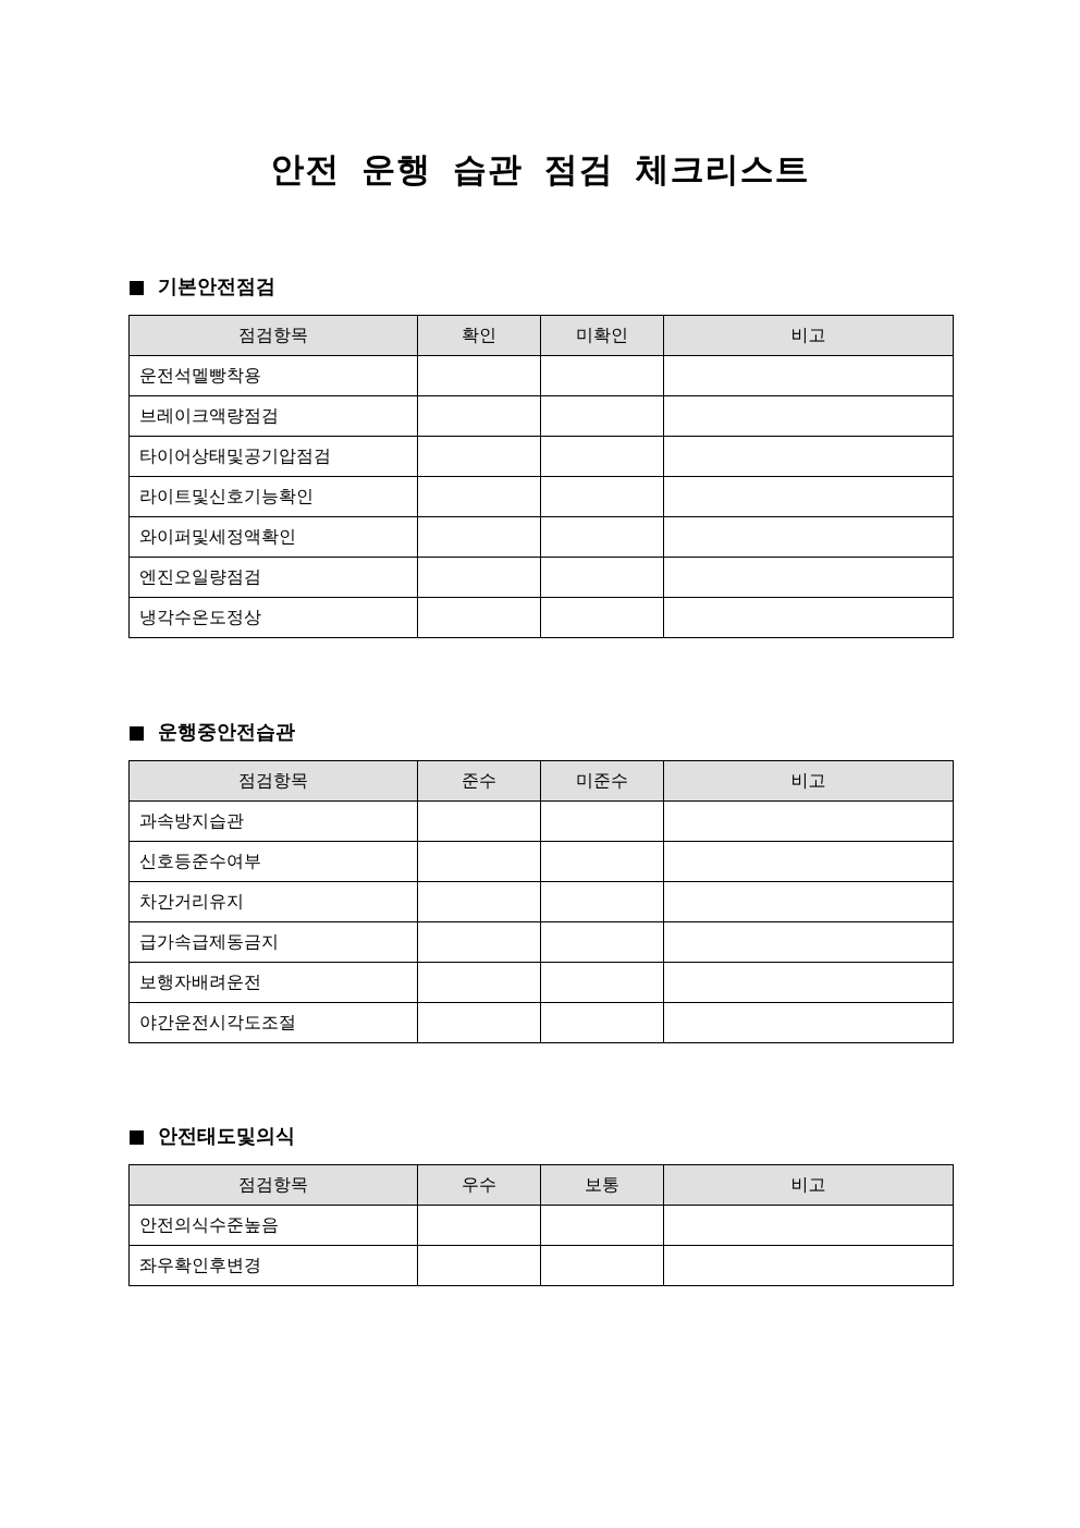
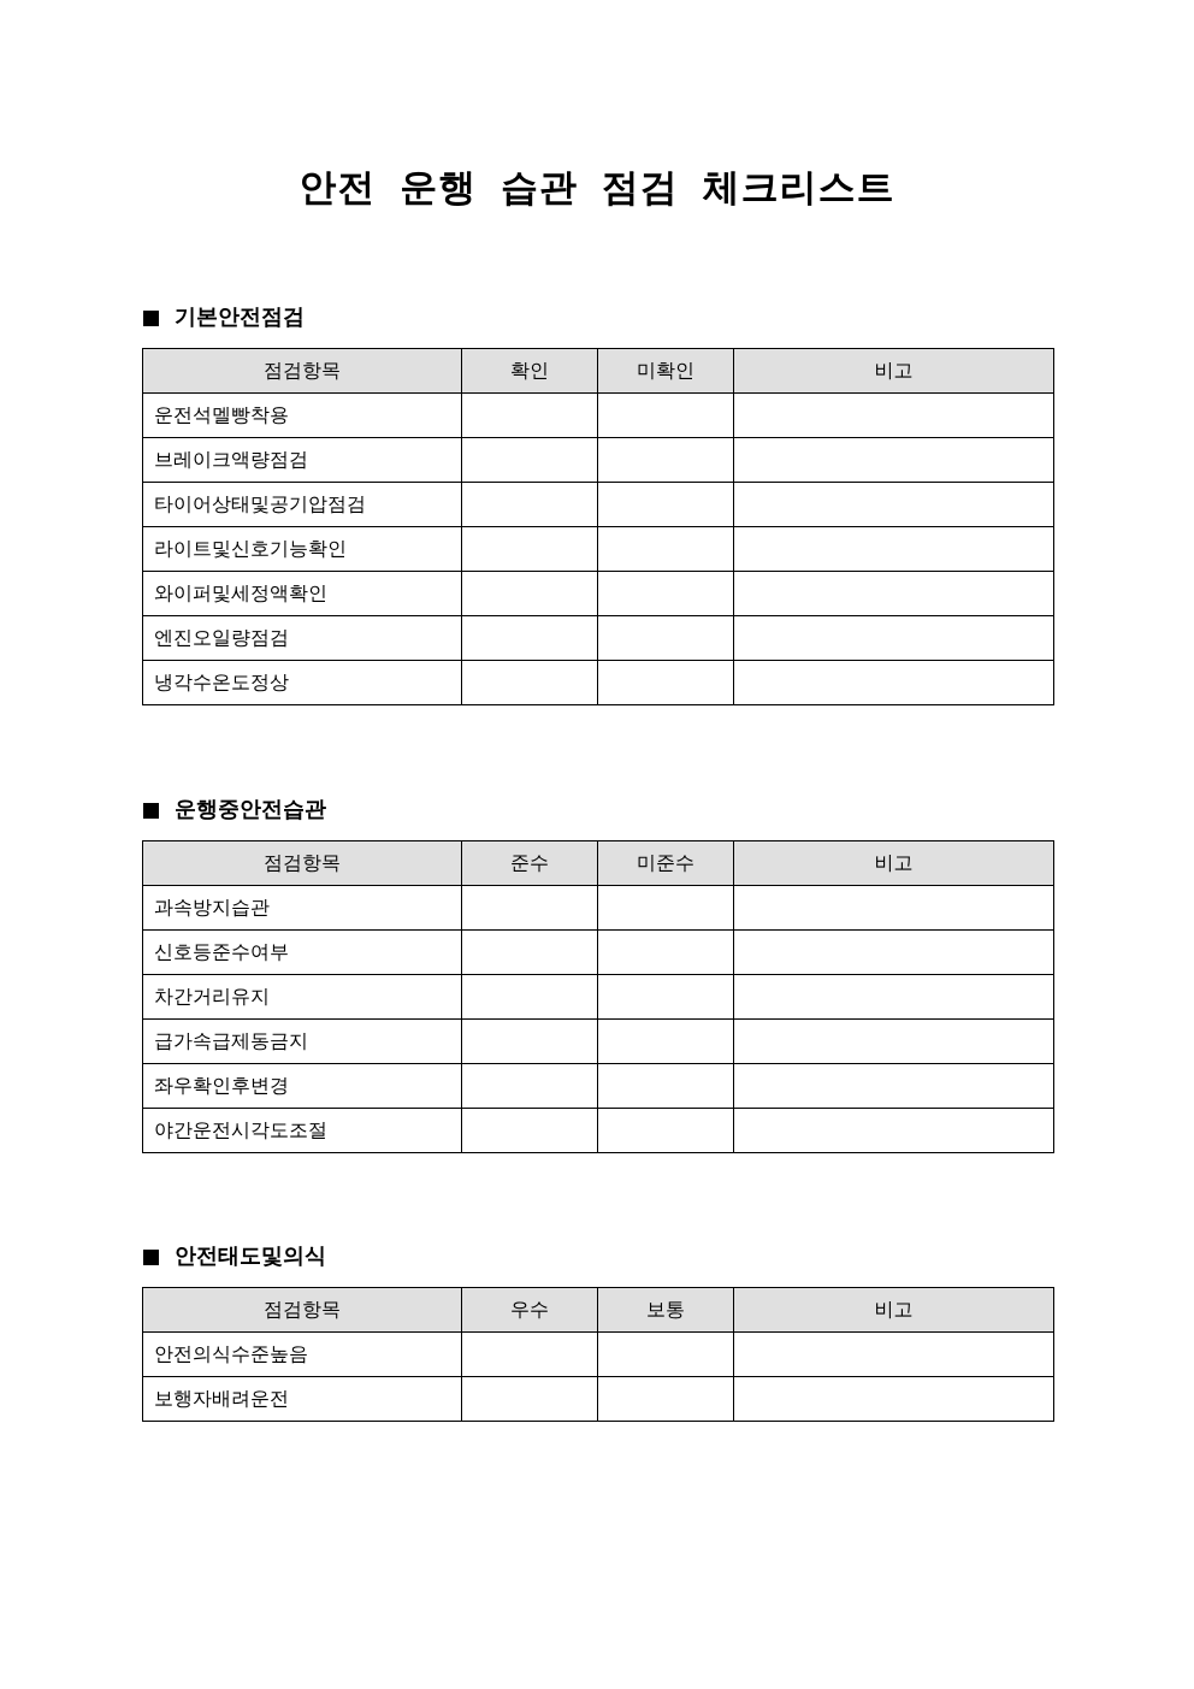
  안전 운행 습관 점검 체크리스트
  기본안전점검
  점검항목	확인	미확인	비고
  운전석멜빵착용
  브레이크액량점검
  타이어상태및공기압점검
  라이트및신호기능확인
  와이퍼및세정액확인
  엔진오일량점검
  냉각수온도정상
  운행중안전습관
  점검항목	준수	미준수	비고
  과속방지습관
  신호등준수여부
  차간거리유지
  급가속급제동금지
- 보행자배려운전
+ 좌우확인후변경
  야간운전시각도조절
  안전태도및의식
  점검항목	우수	보통	비고
  안전의식수준높음
- 좌우확인후변경
+ 보행자배려운전
